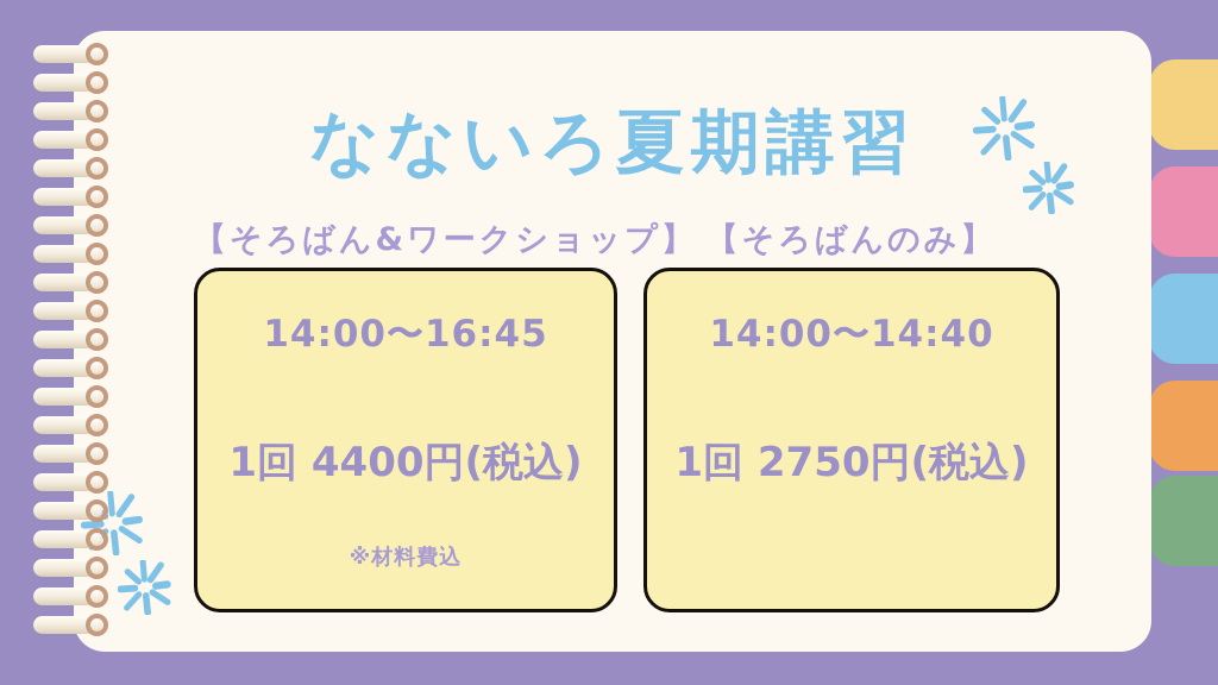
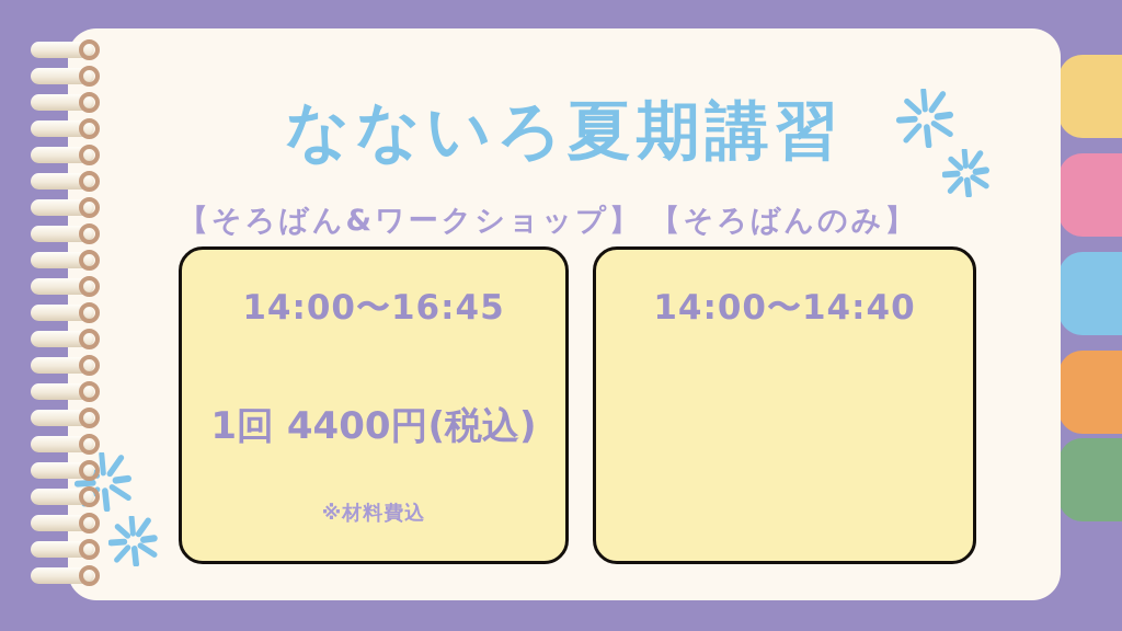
  なないろ夏期講習
  【そろばん&ワークショッ
  【そろばんのみ】
  14:00〜16:45
  1回 4400円(税込)
  ※材料費込
  14:00〜14:40
- 1回 2750円(税込)
